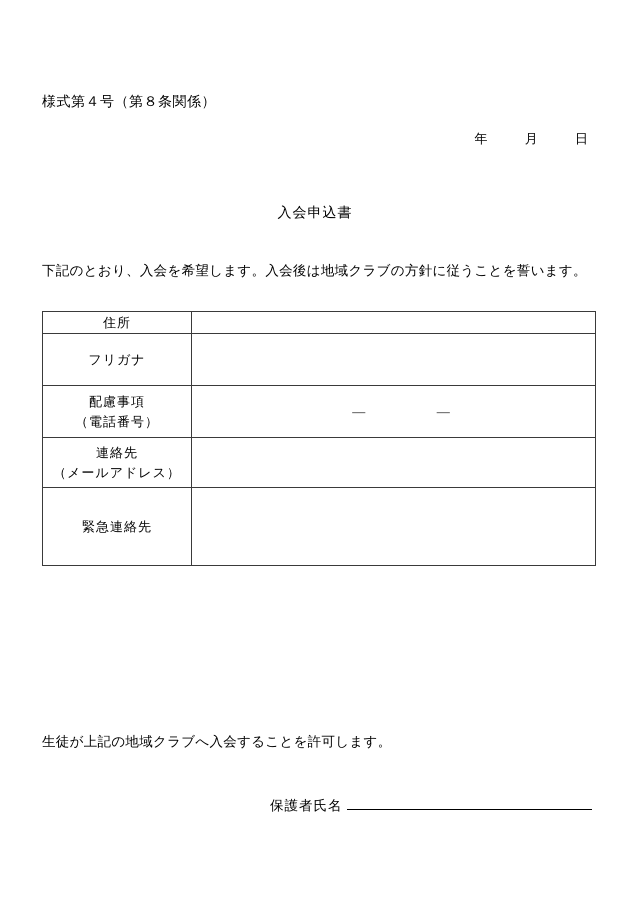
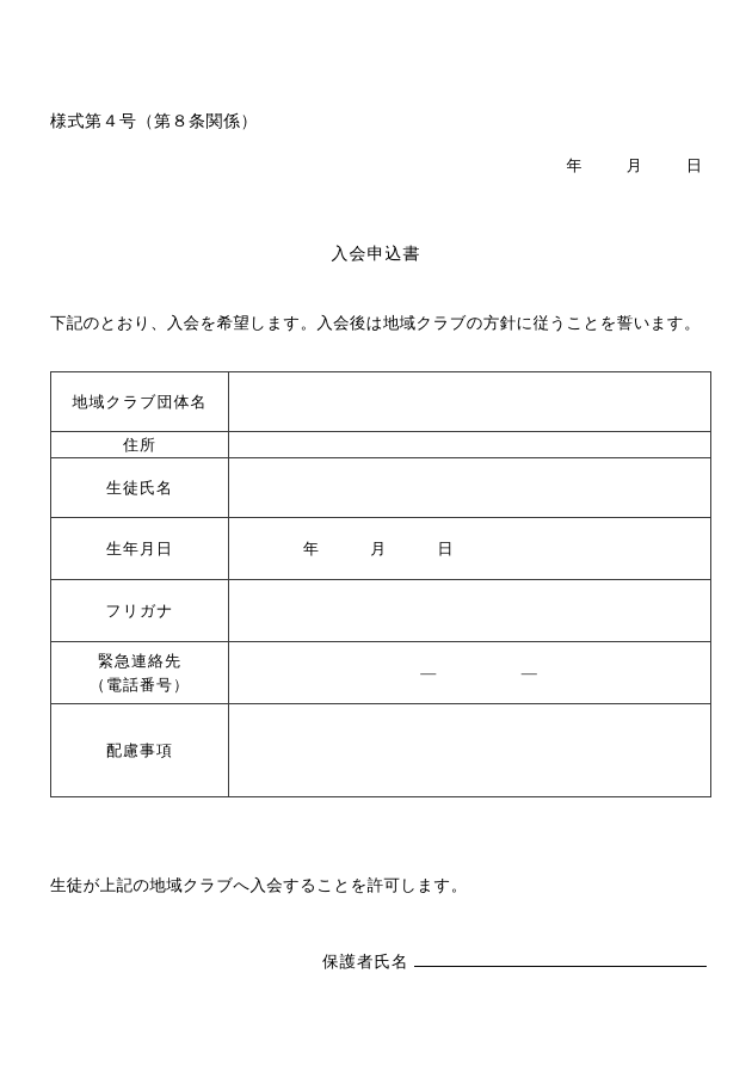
  様式第４号（第８条関係）
  年 月 日
  入会申込書
  下記のとおり、入会を希望します。入会後は地域クラブの方針に従うことを誓います。
+ 地域クラブ団体名
  住所
+ 生徒氏名
+ 生年月日	年 月 日
  フリガナ
- 配慮事項 （電話番号）	― ―
+ 緊急連絡先 （電話番号）	― ―
- 連絡先 （メールアドレス）
- 緊急連絡先
+ 配慮事項
  生徒が上記の地域クラブへ入会することを許可します。
  保護者氏名
